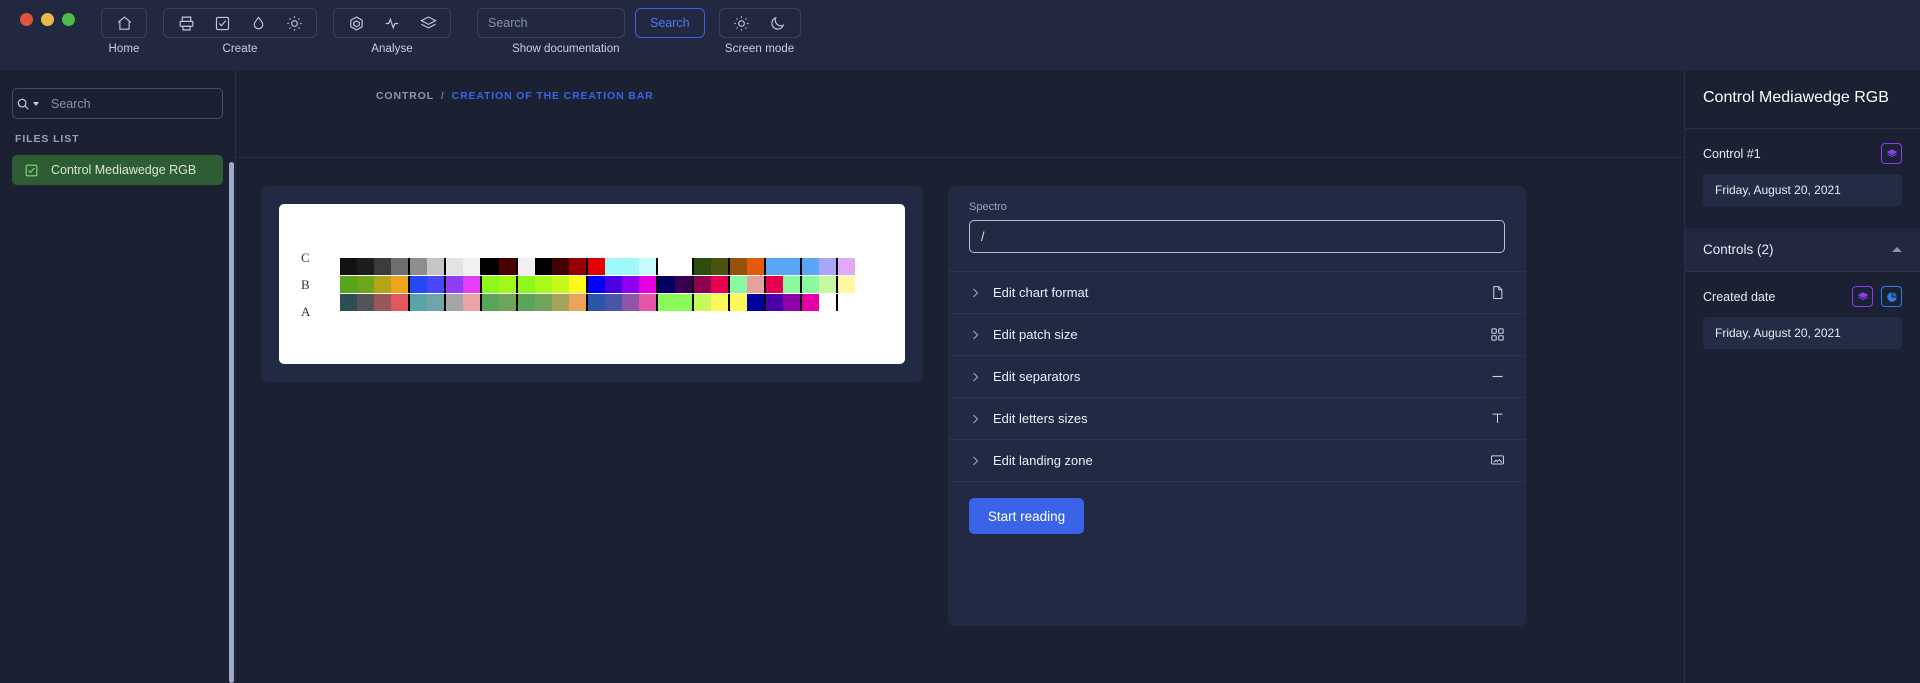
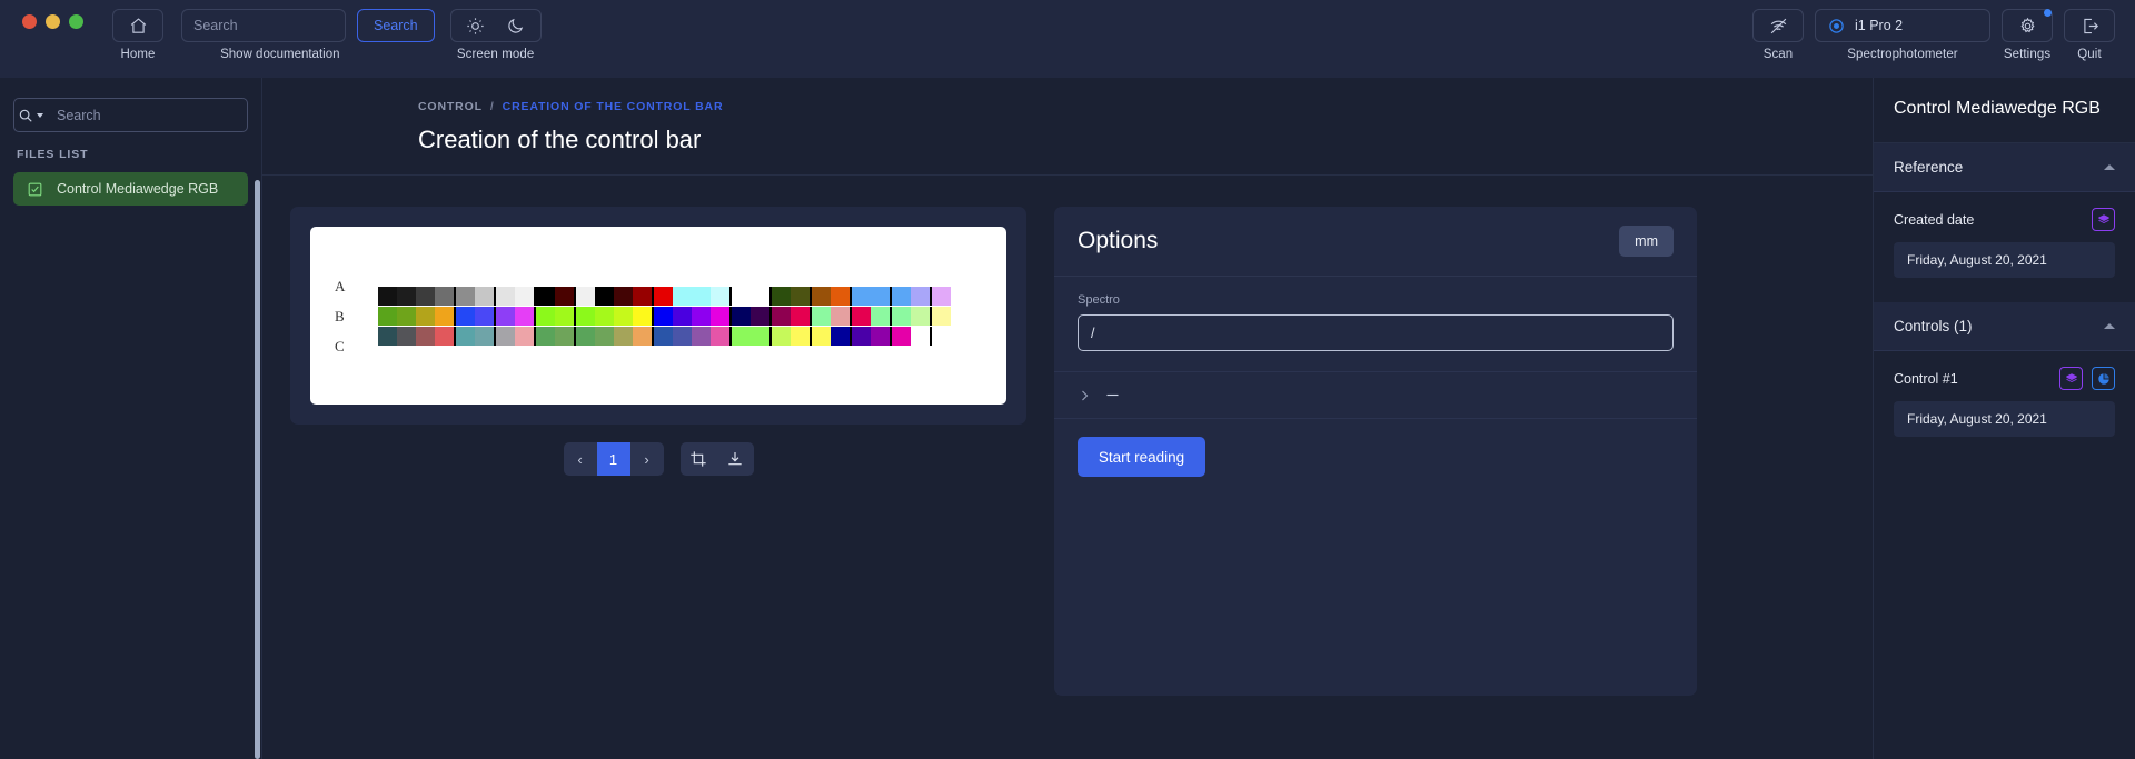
  Home
- Create
- Analyse
  Search
  Search
  Show documentation
  Screen mode
+ Scan
+ i1 Pro 2
+ Spectrophotometer
+ Settings
+ Quit
  Search
  FILES LIST
  Control Mediawedge RGB
  CONTROL
  /
- CREATION OF THE CREATION BAR
+ CREATION OF THE CONTROL BAR
+ Creation of the control bar
- C
+ A
  B
- A
+ C
+ ‹
+ 1
+ ›
+ Options
+ mm
  Spectro
  /
- Edit chart format
- Edit patch size
- Edit separators
- Edit letters sizes
- Edit landing zone
  Start reading
  Control Mediawedge RGB
+ Reference
- Control #1
+ Created date
  Friday, August 20, 2021
- Controls (2)
+ Controls (1)
- Created date
+ Control #1
  Friday, August 20, 2021
